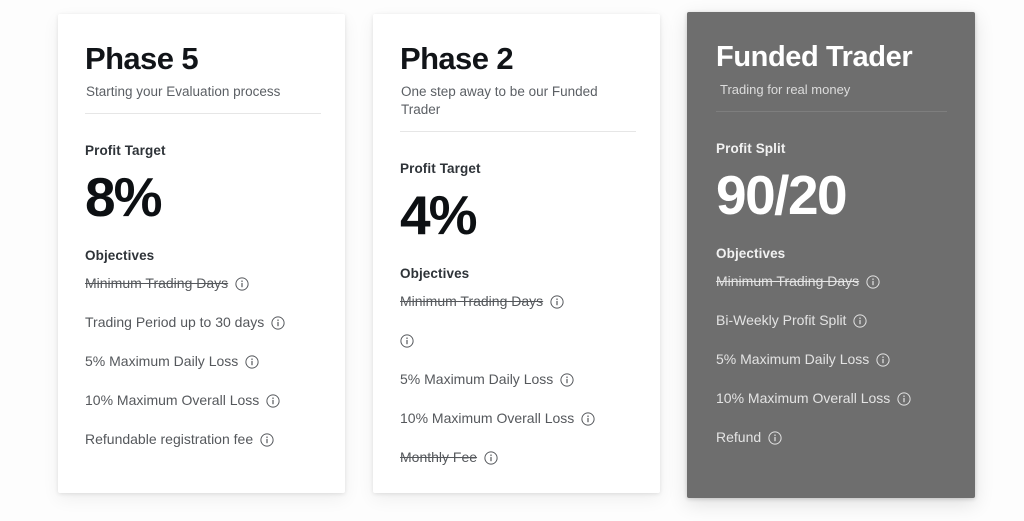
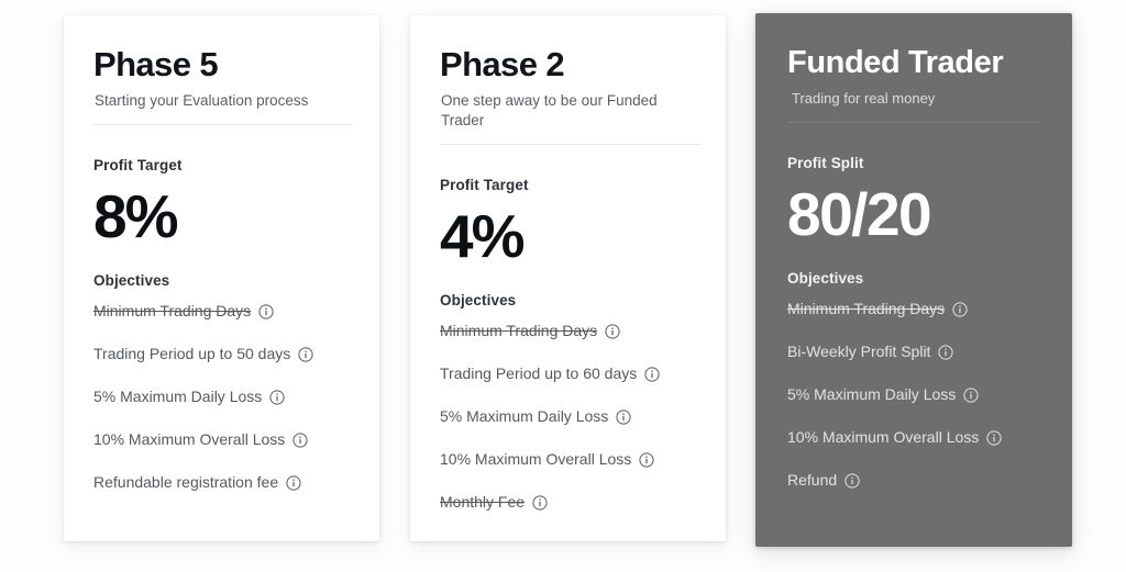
  Phase 5
  Starting your Evaluation process
  Profit Target
  8%
  Objectives
  Minimum Trading Days
- Trading Period up to 30 days
+ Trading Period up to 50 days
  5% Maximum Daily Loss
  10% Maximum Overall Loss
  Refundable registration fee
  Phase 2
  One step away to be our Funded Trader
  Profit Target
  4%
  Objectives
  Minimum Trading Days
+ Trading Period up to 60 days
  5% Maximum Daily Loss
  10% Maximum Overall Loss
  Monthly Fee
  Funded Trader
  Trading for real money
  Profit Split
- 90/20
+ 80/20
  Objectives
  Minimum Trading Days
  Bi-Weekly Profit Split
  5% Maximum Daily Loss
  10% Maximum Overall Loss
  Refund
